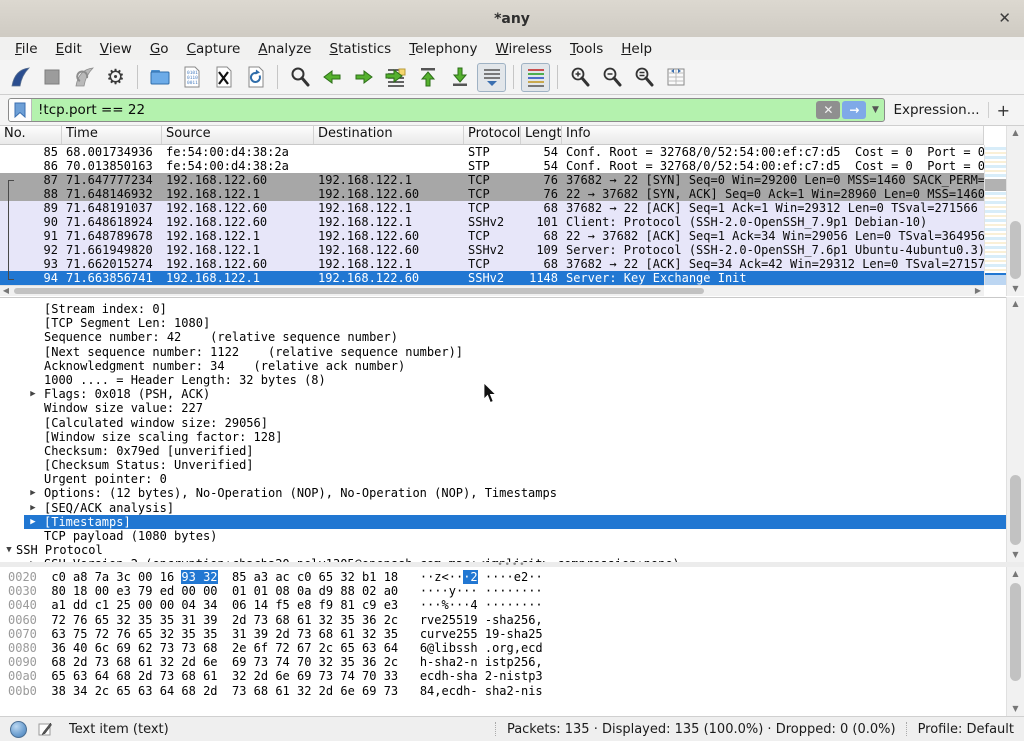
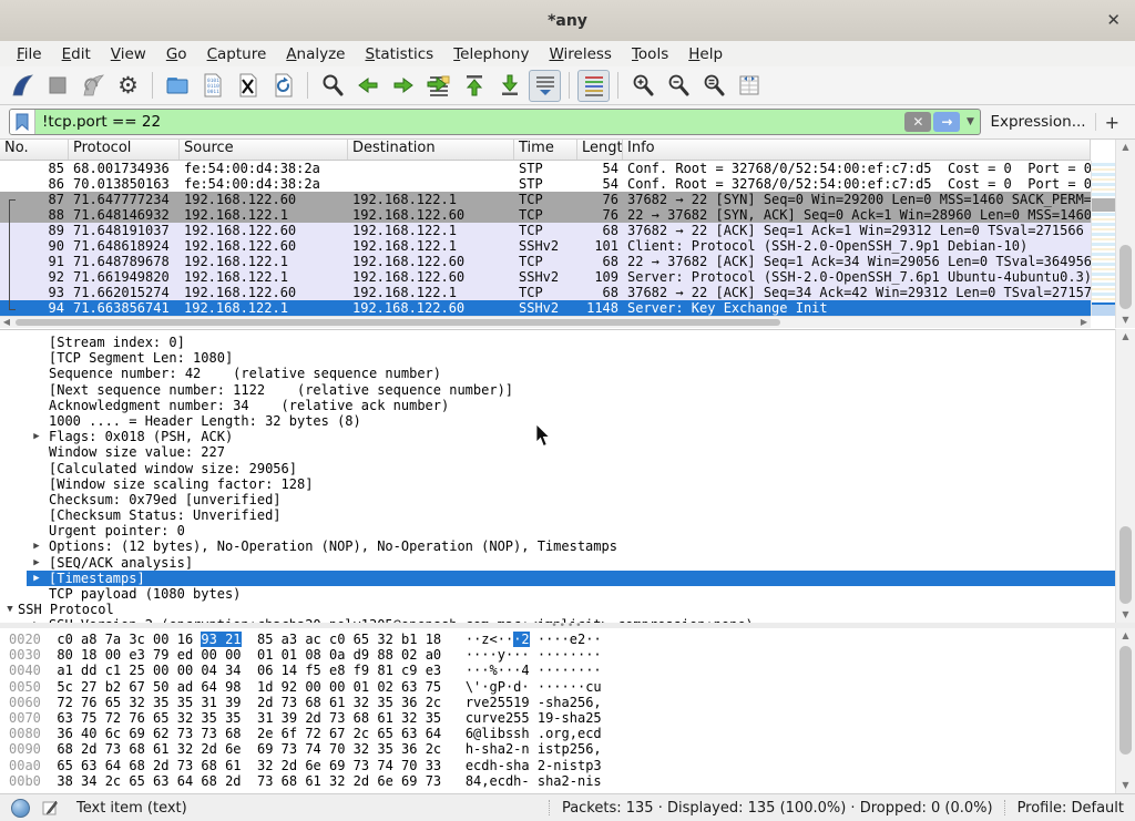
  *any
  ✕
  File
  Edit
  View
  Go
  Capture
  Analyze
  Statistics
  Telephony
  Wireless
  Tools
  Help
  ⚙
  !tcp.port == 22
  ✕
  →
  ▼
  Expression...
  +
  No.
- Time
+ Protocol
  Source
  Destination
- Protocol
+ Time
  Lengt
  Info
  85
  68.001734936
  fe:54:00:d4:38:2a
  STP
  54
  Conf. Root = 32768/0/52:54:00:ef:c7:d5 Cost = 0 Port = 0
  86
  70.013850163
  fe:54:00:d4:38:2a
  STP
  54
  Conf. Root = 32768/0/52:54:00:ef:c7:d5 Cost = 0 Port = 0
  87
  71.647777234
  192.168.122.60
  192.168.122.1
  TCP
  76
  37682 → 22 [SYN] Seq=0 Win=29200 Len=0 MSS=1460 SACK_PERM=
  88
  71.648146932
  192.168.122.1
  192.168.122.60
  TCP
  76
  22 → 37682 [SYN, ACK] Seq=0 Ack=1 Win=28960 Len=0 MSS=1460
  89
  71.648191037
  192.168.122.60
  192.168.122.1
  TCP
  68
  37682 → 22 [ACK] Seq=1 Ack=1 Win=29312 Len=0 TSval=271566
  90
  71.648618924
  192.168.122.60
  192.168.122.1
  SSHv2
  101
  Client: Protocol (SSH-2.0-OpenSSH_7.9p1 Debian-10)
  91
  71.648789678
  192.168.122.1
  192.168.122.60
  TCP
  68
  22 → 37682 [ACK] Seq=1 Ack=34 Win=29056 Len=0 TSval=364956
  92
  71.661949820
  192.168.122.1
  192.168.122.60
  SSHv2
  109
  Server: Protocol (SSH-2.0-OpenSSH_7.6p1 Ubuntu-4ubuntu0.3)
  93
  71.662015274
  192.168.122.60
  192.168.122.1
  TCP
  68
  37682 → 22 [ACK] Seq=34 Ack=42 Win=29312 Len=0 TSval=27157
  94
  71.663856741
  192.168.122.1
  192.168.122.60
  SSHv2
  1148
  Server: Key Exchange Init
  ▲
  ▼
  ◀
  ▶
  [Stream index: 0]
  [TCP Segment Len: 1080]
  Sequence number: 42 (relative sequence number)
  [Next sequence number: 1122 (relative sequence number)]
  Acknowledgment number: 34 (relative ack number)
  1000 .... = Header Length: 32 bytes (8)
  ▶
  Flags: 0x018 (PSH, ACK)
  Window size value: 227
  [Calculated window size: 29056]
  [Window size scaling factor: 128]
  Checksum: 0x79ed [unverified]
  [Checksum Status: Unverified]
  Urgent pointer: 0
  ▶
  Options: (12 bytes), No-Operation (NOP), No-Operation (NOP), Timestamps
  ▶
  [SEQ/ACK analysis]
  ▶
  [Timestamps]
  TCP payload (1080 bytes)
  ▼
  SSH Protocol
  ▲
  ▼
  ••••
- 0020 c0 a8 7a 3c 00 16 93 32 85 a3 ac c0 65 32 b1 18 ··z<···2 ····e2··
+ 0020 c0 a8 7a 3c 00 16 93 21 85 a3 ac c0 65 32 b1 18 ··z<···2 ····e2··
  0030 80 18 00 e3 79 ed 00 00 01 01 08 0a d9 88 02 a0 ····y··· ········
  0040 a1 dd c1 25 00 00 04 34 06 14 f5 e8 f9 81 c9 e3 ···%···4 ········
+ 0050 5c 27 b2 67 50 ad 64 98 1d 92 00 00 01 02 63 75 \'·gP·d· ······cu
  0060 72 76 65 32 35 35 31 39 2d 73 68 61 32 35 36 2c rve25519 -sha256,
  0070 63 75 72 76 65 32 35 35 31 39 2d 73 68 61 32 35 curve255 19-sha25
  0080 36 40 6c 69 62 73 73 68 2e 6f 72 67 2c 65 63 64 6@libssh .org,ecd
  0090 68 2d 73 68 61 32 2d 6e 69 73 74 70 32 35 36 2c h-sha2-n istp256,
  00a0 65 63 64 68 2d 73 68 61 32 2d 6e 69 73 74 70 33 ecdh-sha 2-nistp3
  00b0 38 34 2c 65 63 64 68 2d 73 68 61 32 2d 6e 69 73 84,ecdh- sha2-nis
  ▲
  ▼
  Text item (text)
  Packets: 135 · Displayed: 135 (100.0%) · Dropped: 0 (0.0%)
  Profile: Default
